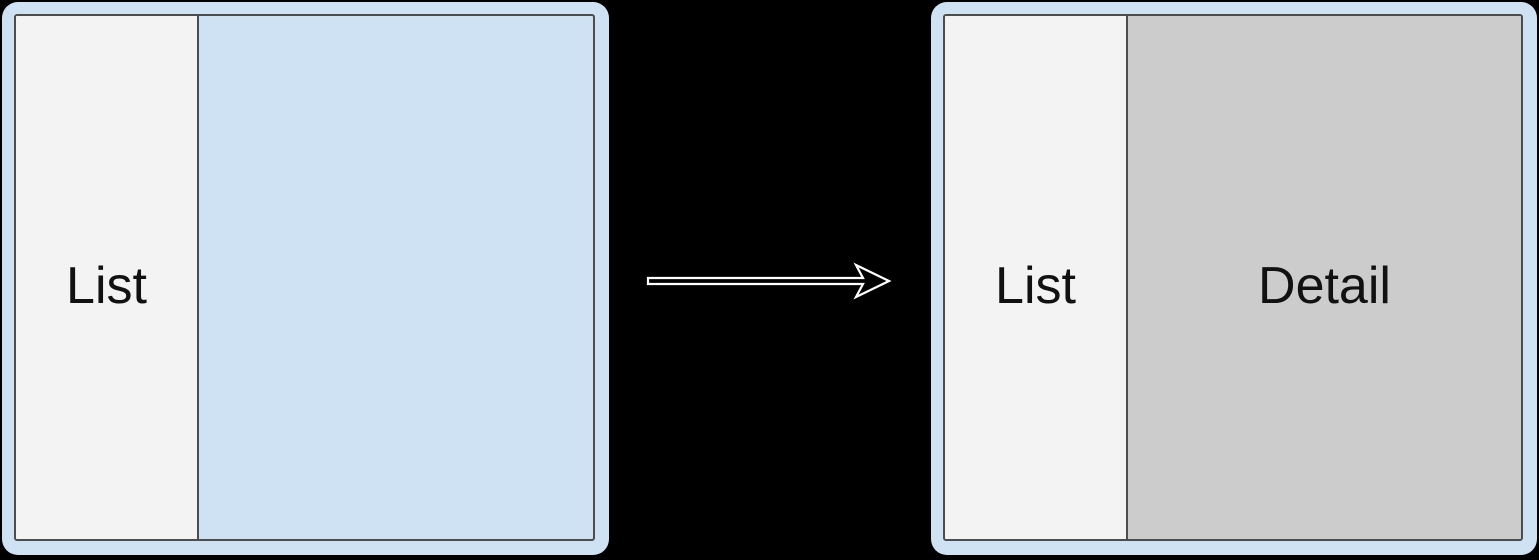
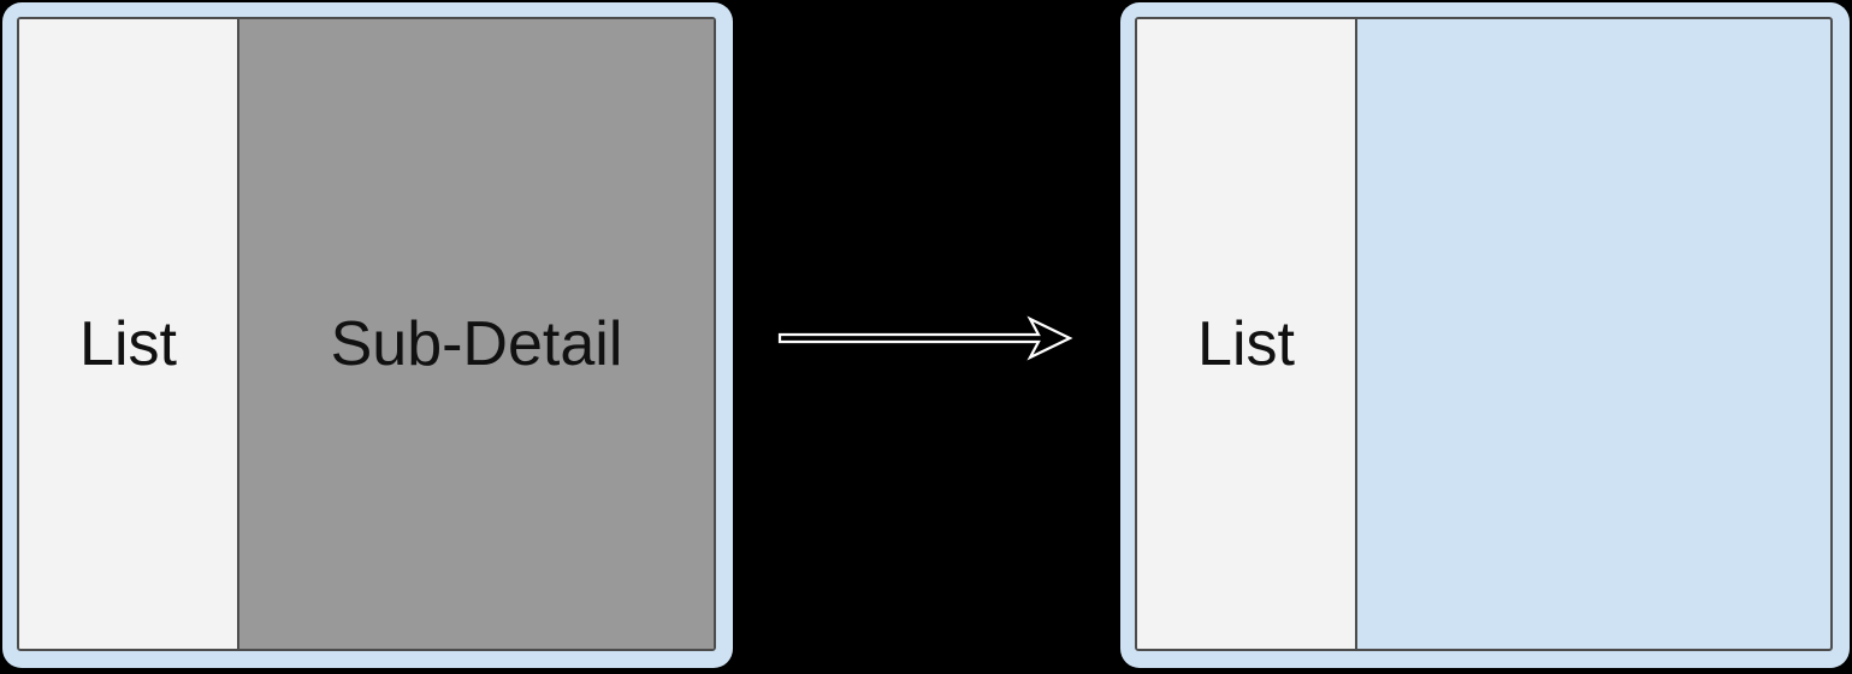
  List
+ Sub-Detail
  List
- Detail
